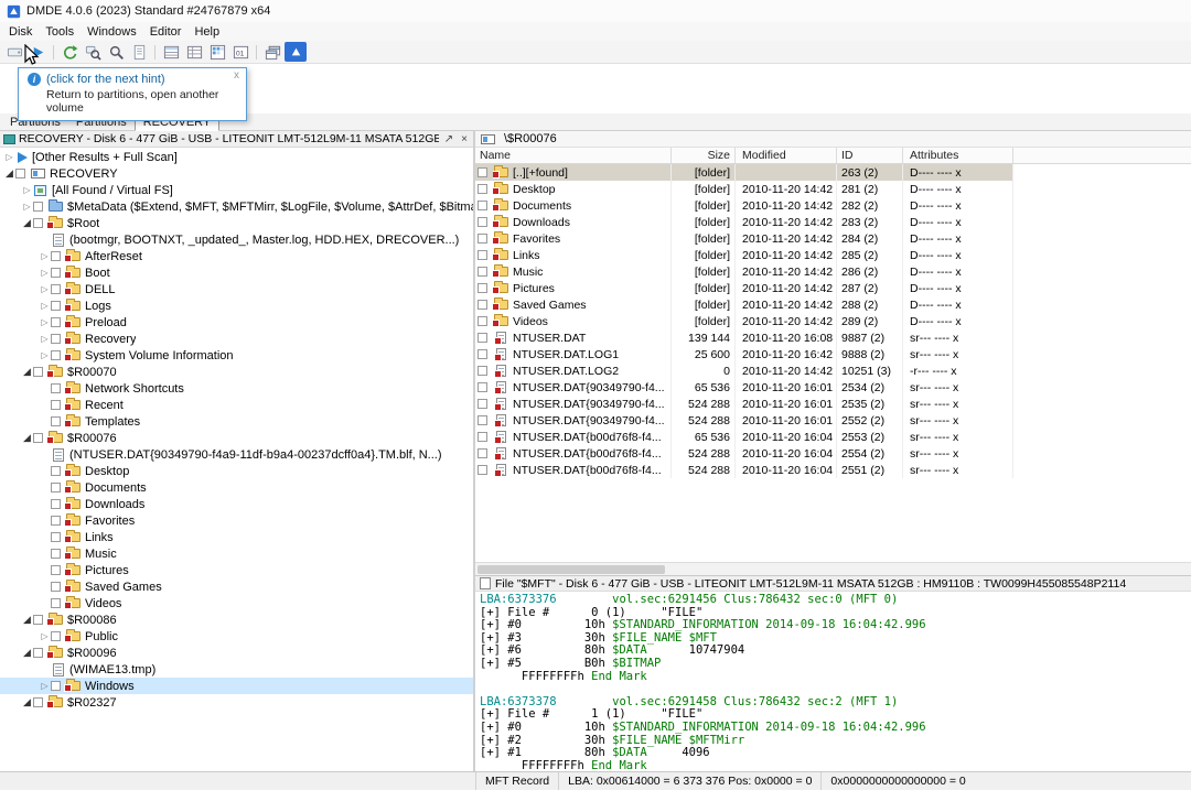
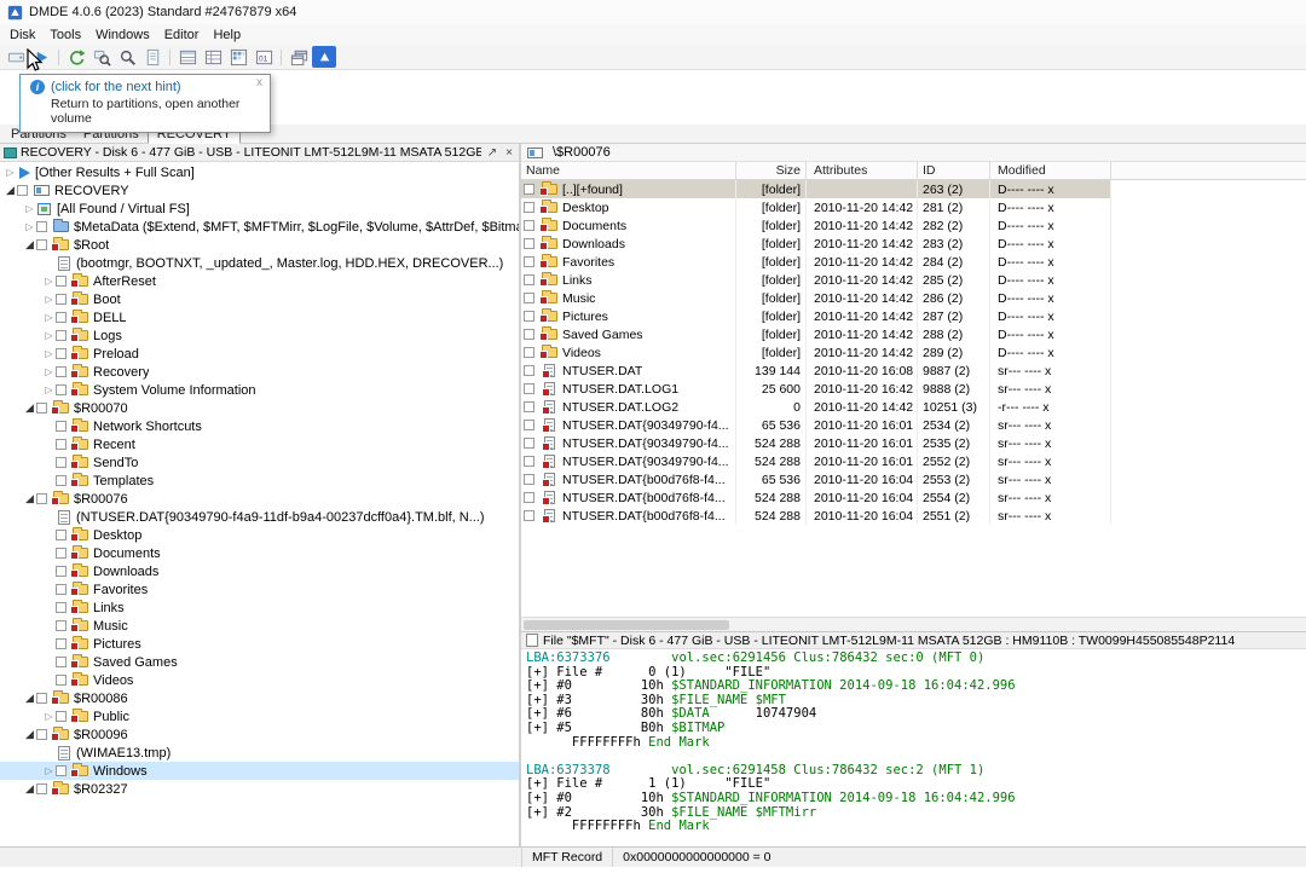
  DMDE 4.0.6 (2023) Standard #24767879 x64
  Disk
  Tools
  Windows
  Editor
  Help
  x
  i
  (click for the next hint)
  Return to partitions, open another volume
  Partitions
  Partitions
  RECOVERY
  RECOVERY - Disk 6 - 477 GiB - USB - LITEONIT LMT-512L9M-11 MSATA 512GB
  ↗
  ×
  ▷
  [Other Results + Full Scan]
  ◢
  RECOVERY
  ▷
  [All Found / Virtual FS]
  ▷
  $MetaData ($Extend, $MFT, $MFTMirr, $LogFile, $Volume, $AttrDef, $Bitm
  ◢
  $Root
  (bootmgr, BOOTNXT, _updated_, Master.log, HDD.HEX, DRECOVER...)
  ▷
  AfterReset
  ▷
  Boot
  ▷
  DELL
  ▷
  Logs
  ▷
  Preload
  ▷
  Recovery
  ▷
  System Volume Information
  ◢
  $R00070
  Network Shortcuts
  Recent
+ SendTo
  Templates
  ◢
  $R00076
  (NTUSER.DAT{90349790-f4a9-11df-b9a4-00237dcff0a4}.TM.blf, N...)
  Desktop
  Documents
  Downloads
  Favorites
  Links
  Music
  Pictures
  Saved Games
  Videos
  ◢
  $R00086
  ▷
  Public
  ◢
  $R00096
  (WIMAE13.tmp)
  ▷
  Windows
  ◢
  $R02327
  \$R00076
  Name
  Size
- Modified
+ Attributes
  ID
- Attributes
+ Modified
  [..][+found]
  [folder]
  263 (2)
  D---- ---- x
  Desktop
  [folder]
  2010-11-20 14:42
  281 (2)
  D---- ---- x
  Documents
  [folder]
  2010-11-20 14:42
  282 (2)
  D---- ---- x
  Downloads
  [folder]
  2010-11-20 14:42
  283 (2)
  D---- ---- x
  Favorites
  [folder]
  2010-11-20 14:42
  284 (2)
  D---- ---- x
  Links
  [folder]
  2010-11-20 14:42
  285 (2)
  D---- ---- x
  Music
  [folder]
  2010-11-20 14:42
  286 (2)
  D---- ---- x
  Pictures
  [folder]
  2010-11-20 14:42
  287 (2)
  D---- ---- x
  Saved Games
  [folder]
  2010-11-20 14:42
  288 (2)
  D---- ---- x
  Videos
  [folder]
  2010-11-20 14:42
  289 (2)
  D---- ---- x
  NTUSER.DAT
  139 144
  2010-11-20 16:08
  9887 (2)
  sr--- ---- x
  NTUSER.DAT.LOG1
  25 600
  2010-11-20 16:42
  9888 (2)
  sr--- ---- x
  NTUSER.DAT.LOG2
  0
  2010-11-20 14:42
  10251 (3)
  -r--- ---- x
  NTUSER.DAT{90349790-f4...
  65 536
  2010-11-20 16:01
  2534 (2)
  sr--- ---- x
  NTUSER.DAT{90349790-f4...
  524 288
  2010-11-20 16:01
  2535 (2)
  sr--- ---- x
  NTUSER.DAT{90349790-f4...
  524 288
  2010-11-20 16:01
  2552 (2)
  sr--- ---- x
  NTUSER.DAT{b00d76f8-f4...
  65 536
  2010-11-20 16:04
  2553 (2)
  sr--- ---- x
  NTUSER.DAT{b00d76f8-f4...
  524 288
  2010-11-20 16:04
  2554 (2)
  sr--- ---- x
  NTUSER.DAT{b00d76f8-f4...
  524 288
  2010-11-20 16:04
  2551 (2)
  sr--- ---- x
  File "$MFT" - Disk 6 - 477 GiB - USB - LITEONIT LMT-512L9M-11 MSATA 512GB : HM9110B : TW0099H455085548P2114
  LBA:6373376 vol.sec:6291456 Clus:786432 sec:0 (MFT 0)
  [+] File # 0 (1) "FILE"
  [+] #0 10h $STANDARD_INFORMATION 2014-09-18 16:04:42.996
  [+] #3 30h $FILE_NAME $MFT
  [+] #6 80h $DATA 10747904
  [+] #5 B0h $BITMAP
  FFFFFFFFh End Mark
  LBA:6373378 vol.sec:6291458 Clus:786432 sec:2 (MFT 1)
  [+] File # 1 (1) "FILE"
  [+] #0 10h $STANDARD_INFORMATION 2014-09-18 16:04:42.996
  [+] #2 30h $FILE_NAME $MFTMirr
- [+] #1 80h $DATA 4096
  FFFFFFFFh End Mark
  MFT Record
- LBA: 0x00614000 = 6 373 376 Pos: 0x0000 = 0
  0x0000000000000000 = 0
